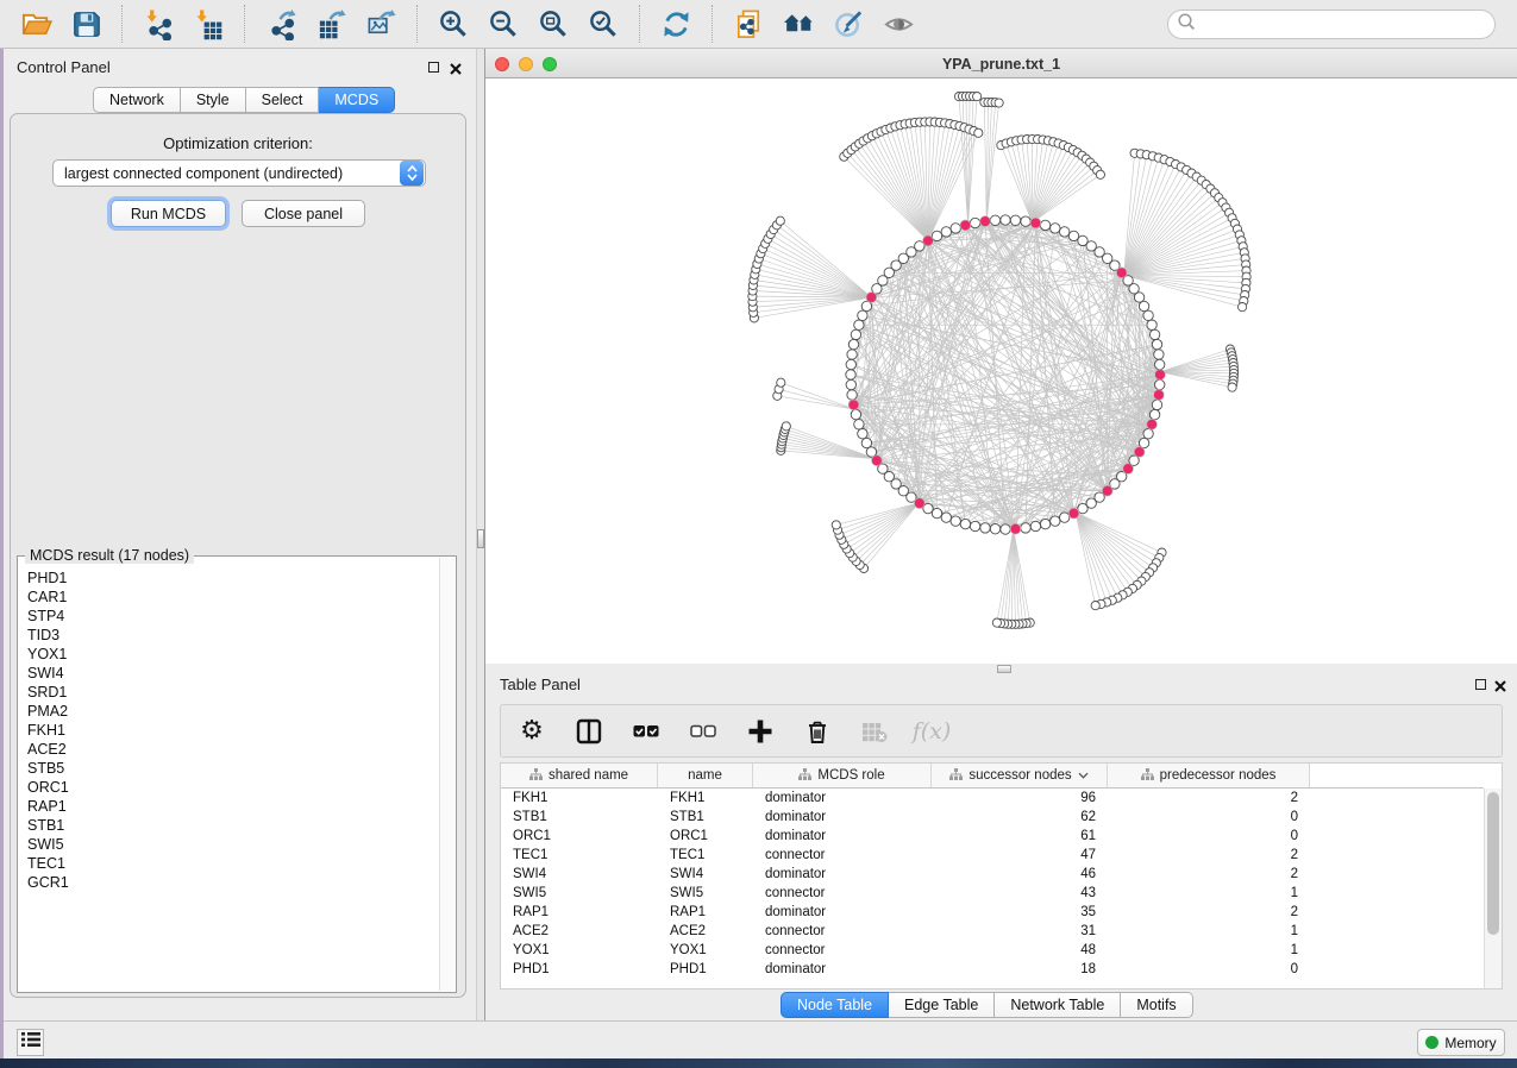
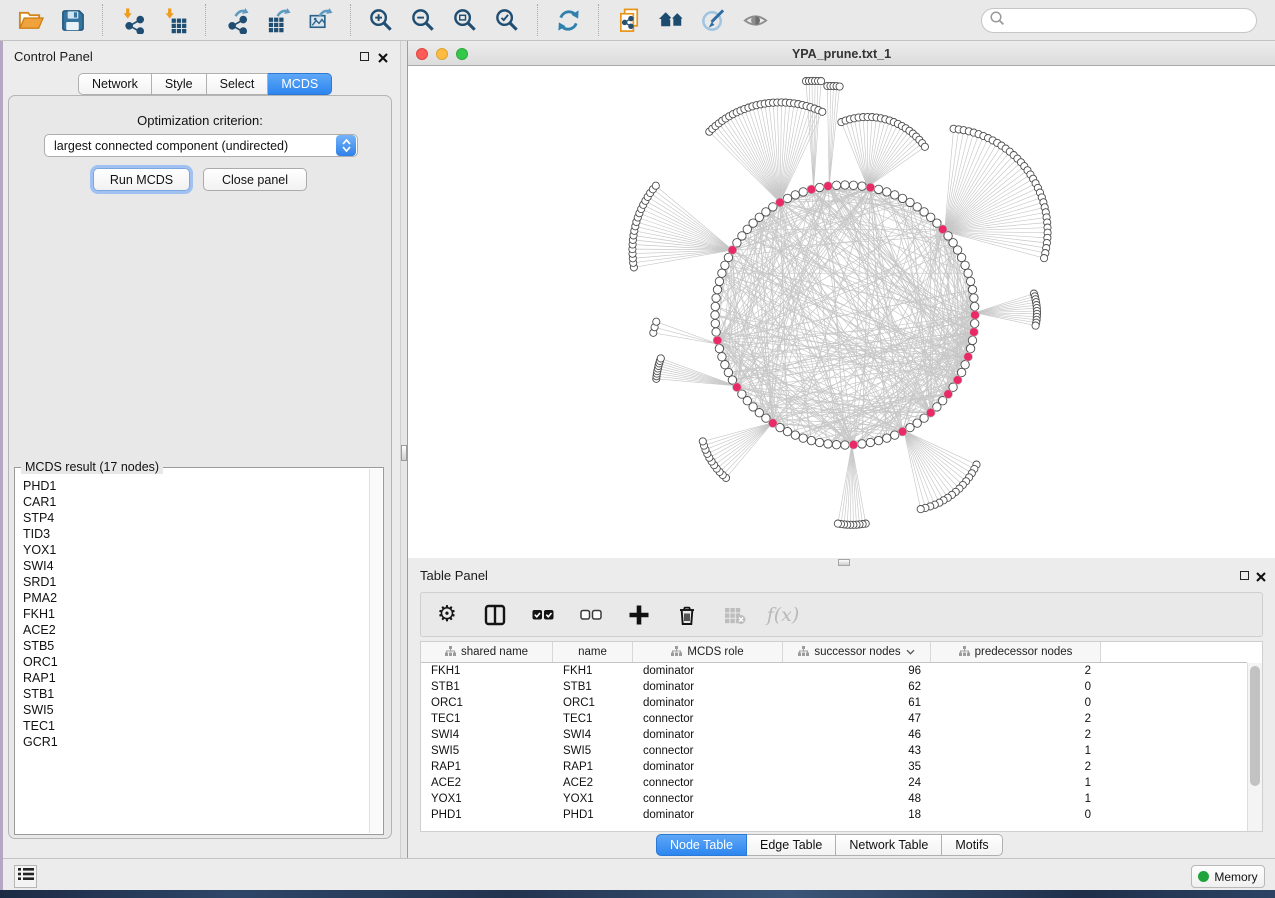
  Control Panel
  Network
  Style
  Select
  MCDS
  Optimization criterion:
  largest connected component (undirected)
  Run MCDS
  Close panel
  PHD1
  CAR1
  STP4
  TID3
  YOX1
  SWI4
  SRD1
  PMA2
  FKH1
  ACE2
  STB5
  ORC1
  RAP1
  STB1
  SWI5
  TEC1
  GCR1
  MCDS result (17 nodes)
  YPA_prune.txt_1
  Table Panel
  ⚙
  f(x)
  shared name
  name
  MCDS role
  successor nodes
  predecessor nodes
  FKH1
  FKH1
  dominator
  96
  2
  STB1
  STB1
  dominator
  62
  0
  ORC1
  ORC1
  dominator
  61
  0
  TEC1
  TEC1
  connector
  47
  2
  SWI4
  SWI4
  dominator
  46
  2
  SWI5
  SWI5
  connector
  43
  1
  RAP1
  RAP1
  dominator
  35
  2
  ACE2
  ACE2
  connector
- 31
+ 24
  1
  YOX1
  YOX1
  connector
  48
  1
  PHD1
  PHD1
  dominator
  18
  0
  Node Table
  Edge Table
  Network Table
  Motifs
  Memory
